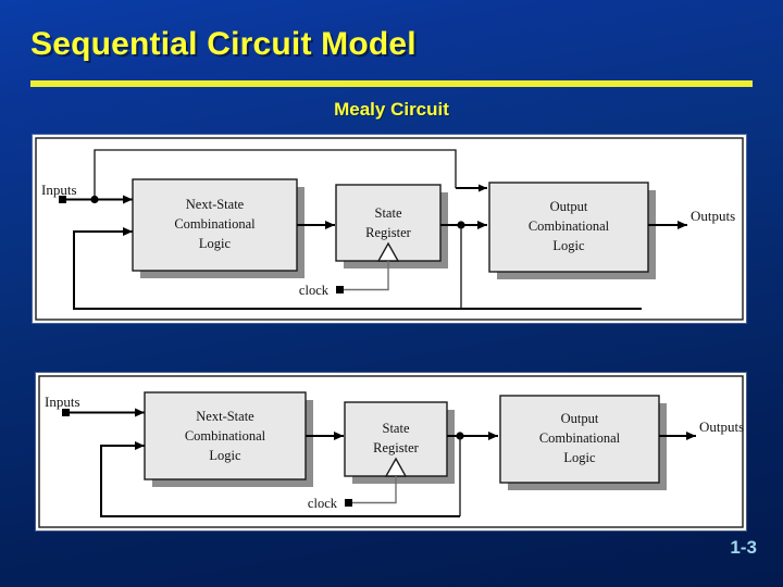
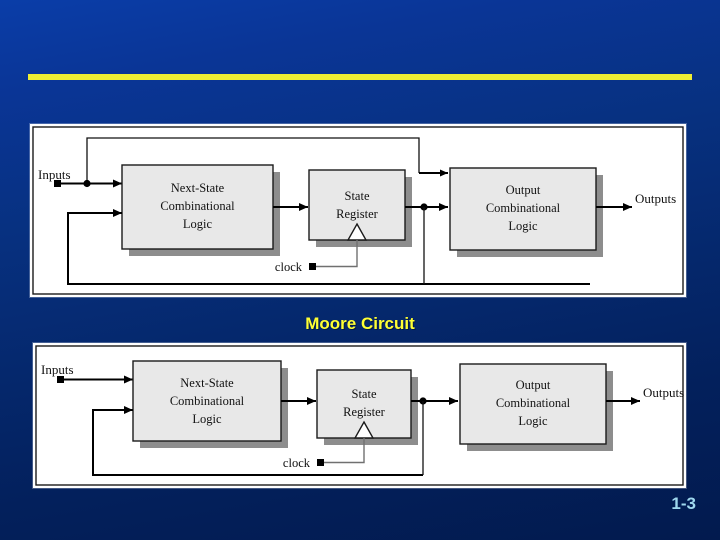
- Sequential Circuit Model
- Mealy Circuit
  Inputs
  Next-State
  Combinational
  Logic
  State
  Register
  clock
  Output
  Combinational
  Logic
  Outputs
+ Moore Circuit
  Inputs
  Next-State
  Combinational
  Logic
  State
  Register
  clock
  Output
  Combinational
  Logic
  Outputs
  1-3
